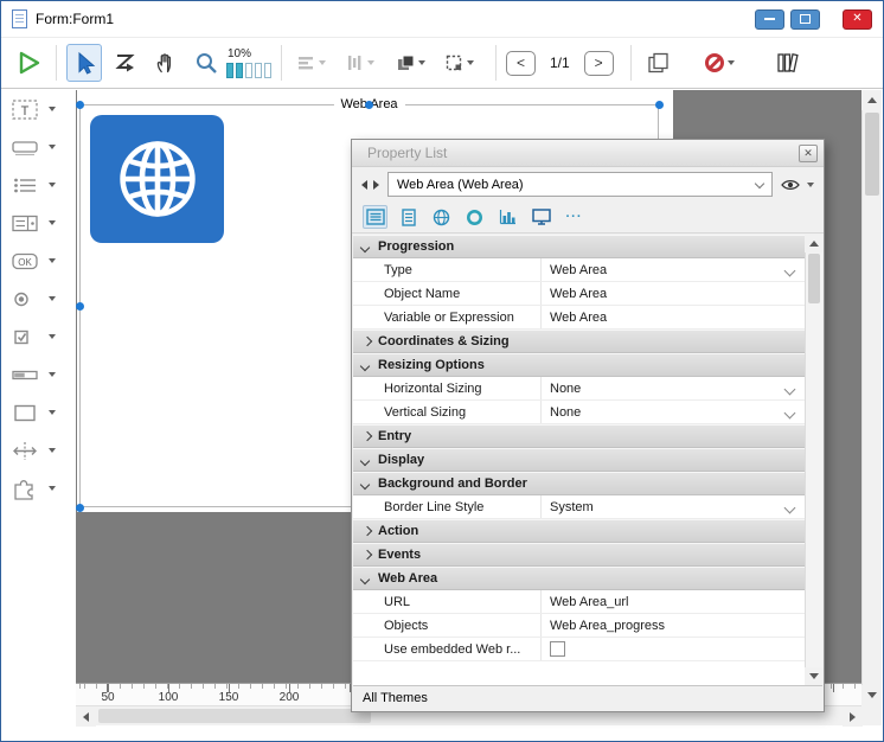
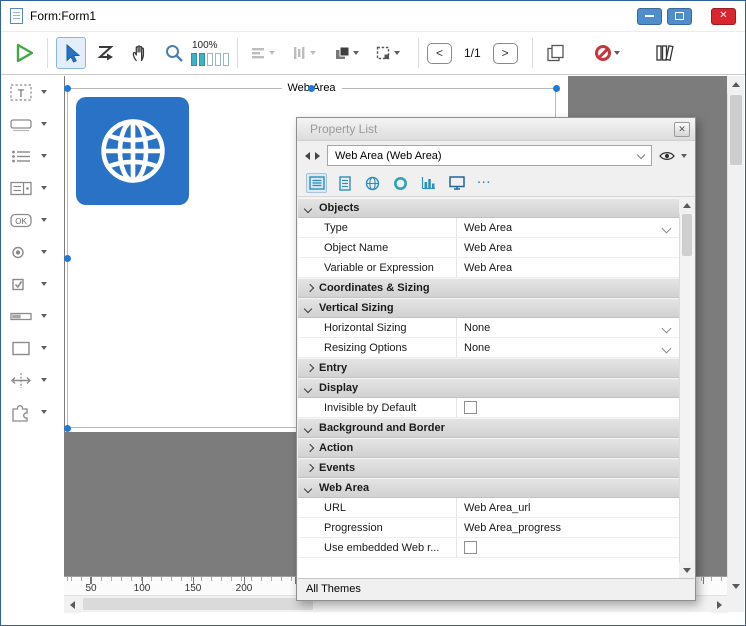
  Form:Form1
  ✕
- 10%
+ 100%
  <
  1/1
  >
  T
  OK
  Web Area
  50
  100
  150
  200
  Property List
  ✕
  Web Area (Web Area)
  ···
- Progression
+ Objects
  Type
  Web Area
  Object Name
  Web Area
  Variable or Expression
  Web Area
  Coordinates & Sizing
- Resizing Options
+ Vertical Sizing
  Horizontal Sizing
  None
- Vertical Sizing
+ Resizing Options
  None
  Entry
  Display
+ Invisible by Default
  Background and Border
- Border Line Style
- System
  Action
  Events
  Web Area
  URL
  Web Area_url
- Objects
+ Progression
  Web Area_progress
  Use embedded Web r...
  All Themes
